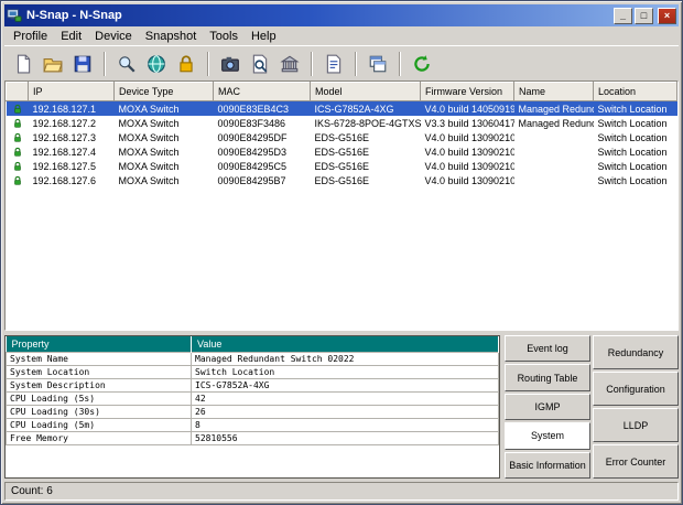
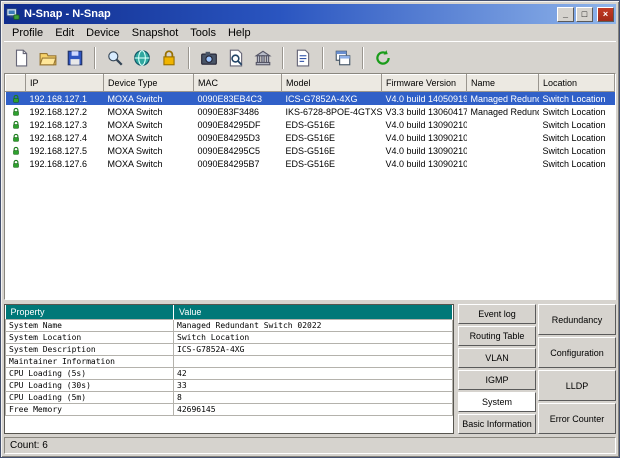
  N-Snap - N-Snap
  _
  □
  ×
  Profile
  Edit
  Device
  Snapshot
  Tools
  Help
  	IP	Device Type	MAC	Model	Firmware Version	Name	Location
  	192.168.127.1	MOXA Switch	0090E83EB4C3	ICS-G7852A-4XG	V4.0 build 14050919	Managed Redun	Switch Location
  	192.168.127.2	MOXA Switch	0090E83F3486	IKS-6728-8POE-4GTXS	V3.3 build 13060417	Managed Redun	Switch Location
  	192.168.127.3	MOXA Switch	0090E84295DF	EDS-G516E	V4.0 build 13090210		Switch Location
  	192.168.127.4	MOXA Switch	0090E84295D3	EDS-G516E	V4.0 build 13090210		Switch Location
  	192.168.127.5	MOXA Switch	0090E84295C5	EDS-G516E	V4.0 build 13090210		Switch Location
  	192.168.127.6	MOXA Switch	0090E84295B7	EDS-G516E	V4.0 build 13090210		Switch Location
  Property	Value
  System Name	Managed Redundant Switch 02022
  System Location	Switch Location
  System Description	ICS-G7852A-4XG
+ Maintainer Information
  CPU Loading (5s)	42
- CPU Loading (30s)	26
+ CPU Loading (30s)	33
  CPU Loading (5m)	8
- Free Memory	52810556
+ Free Memory	42696145
  Event log
  Routing Table
+ VLAN
  IGMP
  System
  Basic Information
  Redundancy
  Configuration
  LLDP
  Error Counter
  Count: 6
